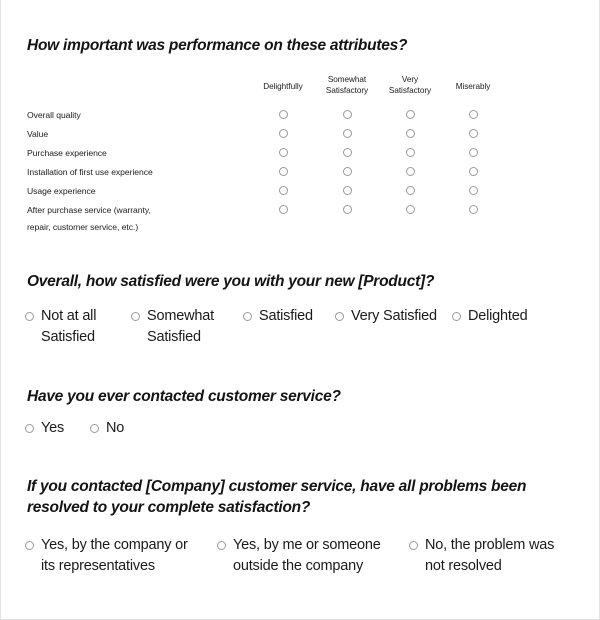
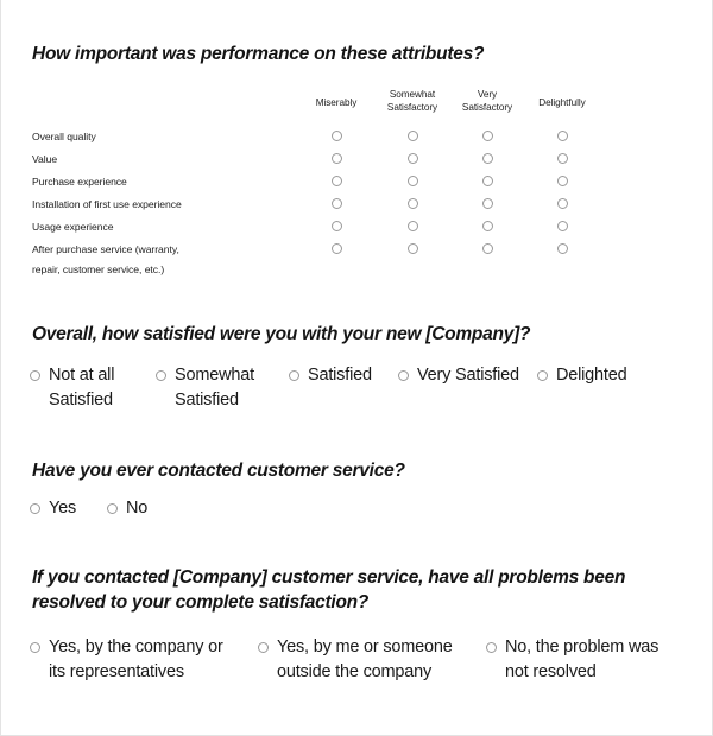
  How important was performance on these attributes?
- Delightfully
+ Miserably
  Somewhat
  Satisfactory
  Very
  Satisfactory
- Miserably
+ Delightfully
  Overall quality
  Value
  Purchase experience
  Installation of first use experience
  Usage experience
  After purchase service (warranty,
  repair, customer service, etc.)
- Overall, how satisfied were you with your new [Product]?
+ Overall, how satisfied were you with your new [Company]?
  Not at all
  Satisfied
  Somewhat
  Satisfied
  Satisfied
  Very Satisfied
  Delighted
  Have you ever contacted customer service?
  Yes
  No
  If you contacted [Company] customer service, have all problems been resolved to your complete satisfaction?
  Yes, by the company or
  its representatives
  Yes, by me or someone
  outside the company
  No, the problem was
  not resolved
